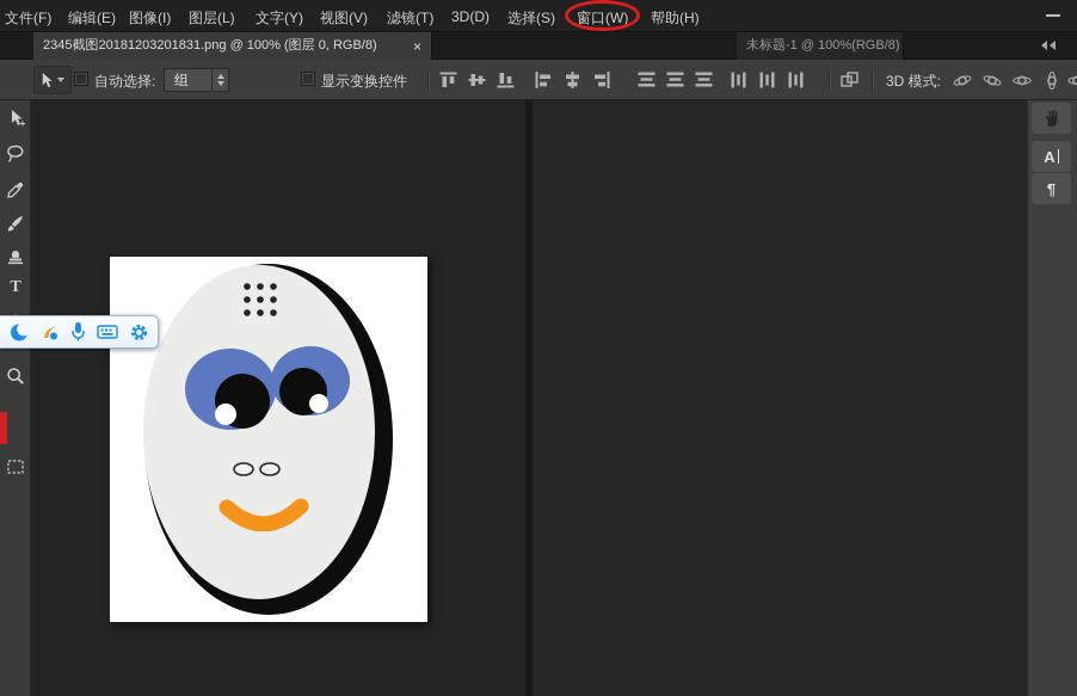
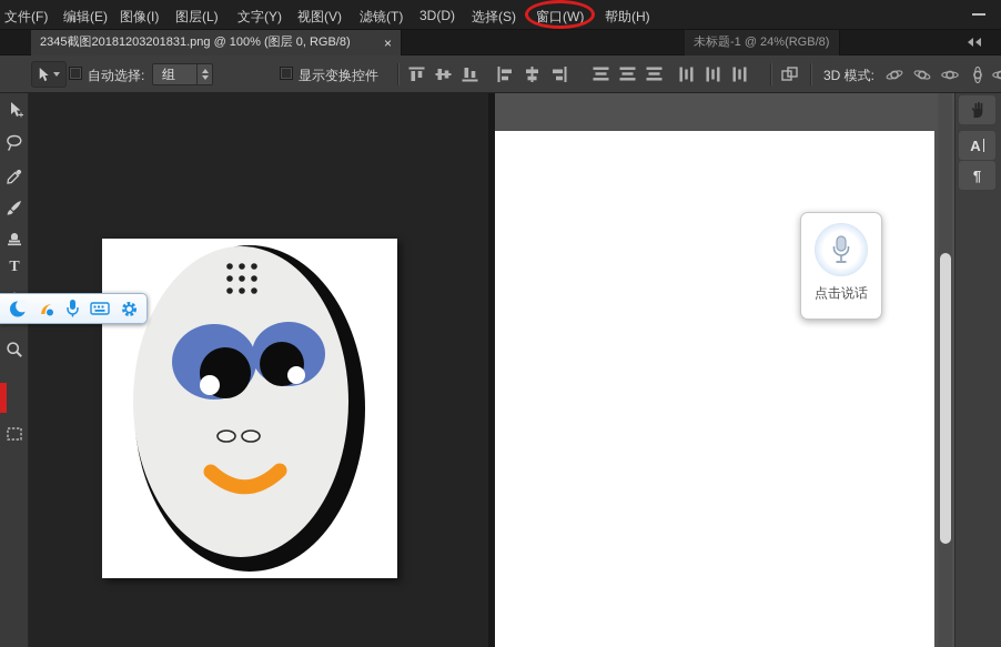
  文件(F)
  编辑(E)
  图像(I)
  图层(L)
  文字(Y)
  视图(V)
  滤镜(T)
  3D(D)
  选择(S)
  窗口(W)
  帮助(H)
  2345截图20181203201831.png @ 100% (图层 0, RGB/8)
  ×
- 未标题-1 @ 100%(RGB/8)
+ 未标题-1 @ 24%(RGB/8)
  自动选择:
  组
  显示变换控件
  3D 模式:
  T
+ 点击说话
  A
  ¶
